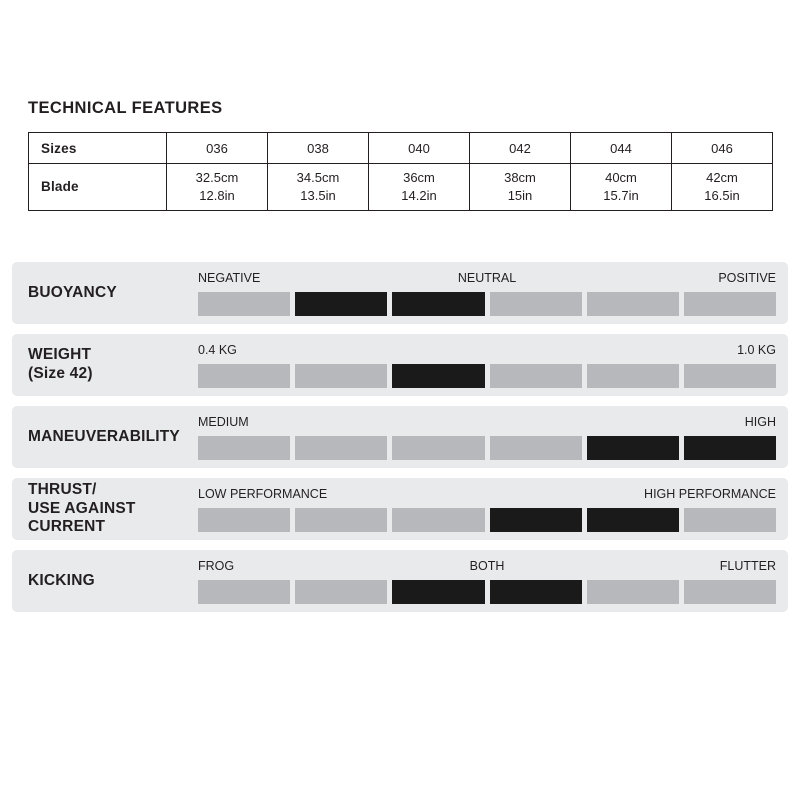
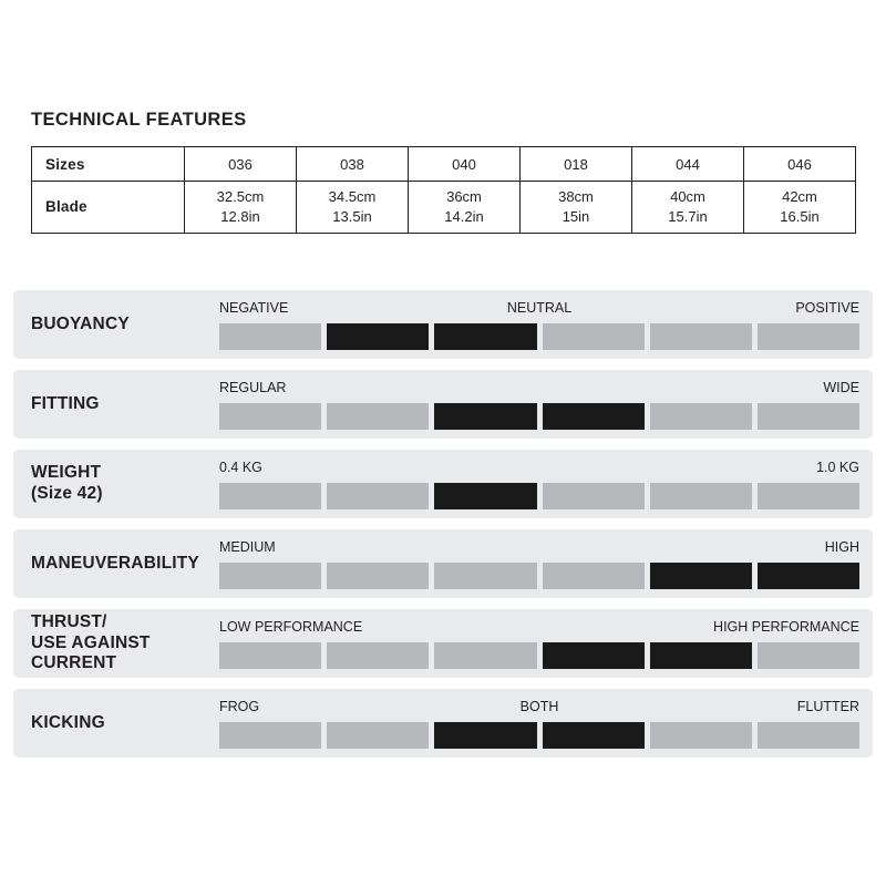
  TECHNICAL FEATURES
- Sizes	036	038	040	042	044	046
+ Sizes	036	038	040	018	044	046
  Blade	32.5cm 12.8in	34.5cm 13.5in	36cm 14.2in	38cm 15in	40cm 15.7in	42cm 16.5in
  BUOYANCY
  NEGATIVE
  NEUTRAL
  POSITIVE
+ FITTING
+ REGULAR
+ WIDE
  WEIGHT
  (Size 42)
  0.4 KG
  1.0 KG
  MANEUVERABILITY
  MEDIUM
  HIGH
  THRUST/
  USE AGAINST CURRENT
  LOW PERFORMANCE
  HIGH PERFORMANCE
  KICKING
  FROG
  BOTH
  FLUTTER
